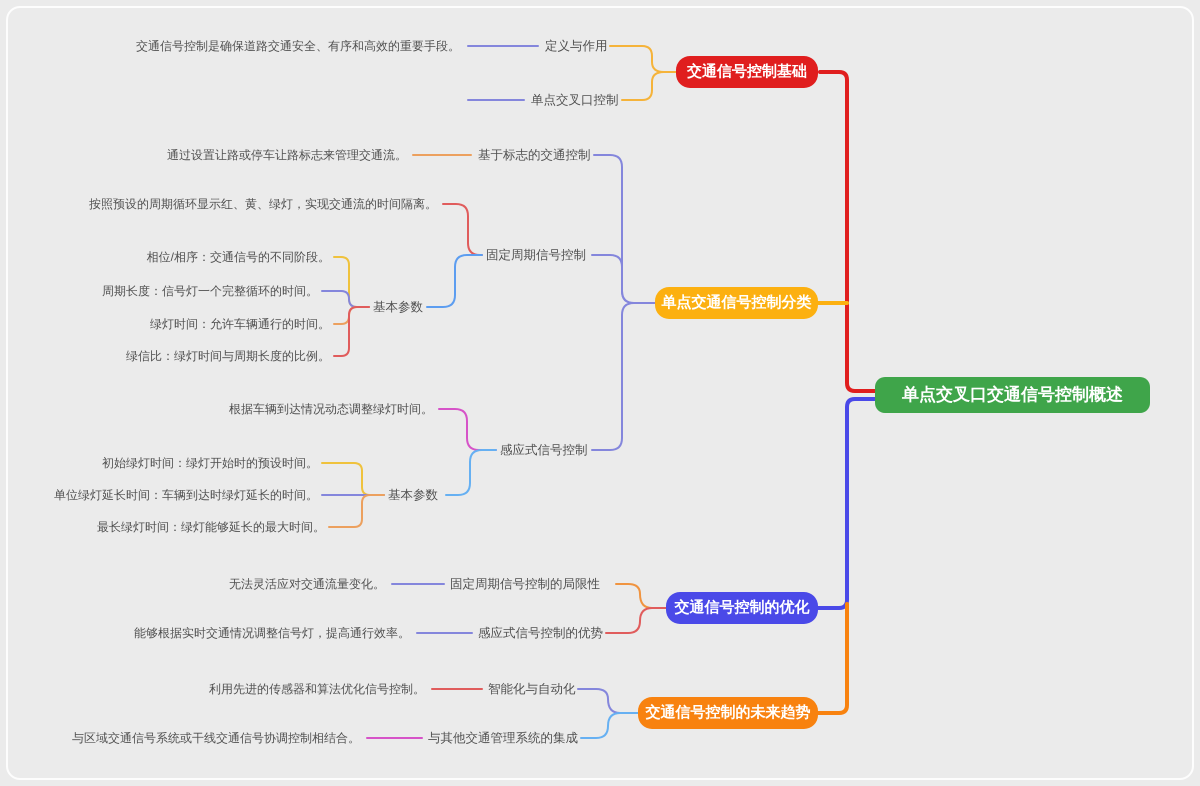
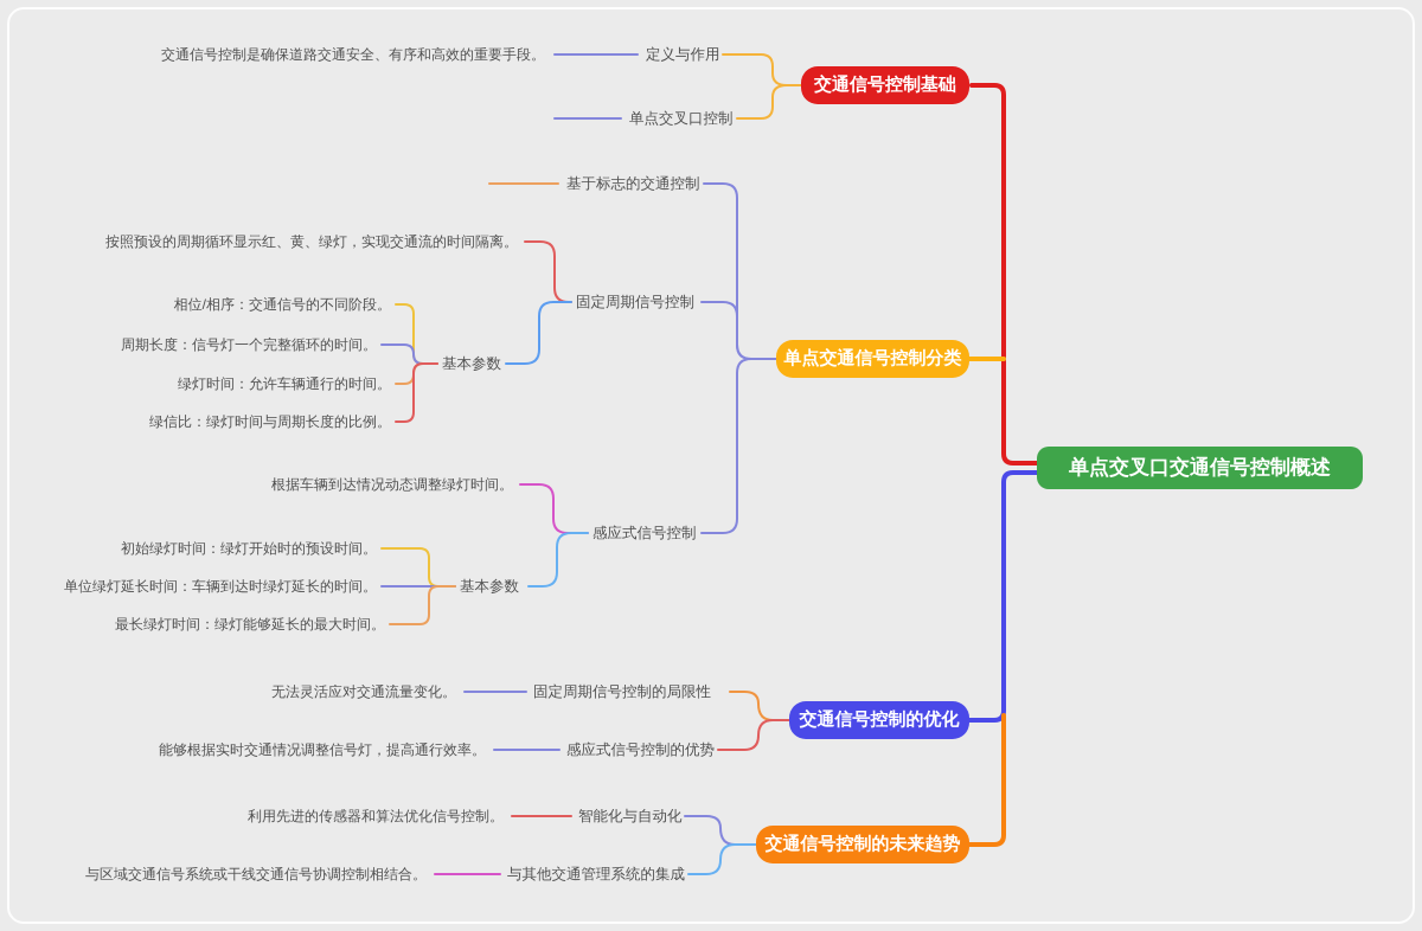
  单点交叉口交通信号控制概述
  交通信号控制基础
  单点交通信号控制分类
  交通信号控制的优化
  交通信号控制的未来趋势
  定义与作用
  单点交叉口控制
  基于标志的交通控制
  固定周期信号控制
  基本参数
  感应式信号控制
  基本参数
  固定周期信号控制的局限性
  感应式信号控制的优势
  智能化与自动化
  与其他交通管理系统的集成
  交通信号控制是确保道路交通安全、有序和高效的重要手段。
- 通过设置让路或停车让路标志来管理交通流。
  按照预设的周期循环显示红、黄、绿灯，实现交通流的时间隔离。
  相位/相序：交通信号的不同阶段。
  周期长度：信号灯一个完整循环的时间。
  绿灯时间：允许车辆通行的时间。
  绿信比：绿灯时间与周期长度的比例。
  根据车辆到达情况动态调整绿灯时间。
  初始绿灯时间：绿灯开始时的预设时间。
  单位绿灯延长时间：车辆到达时绿灯延长的时间。
  最长绿灯时间：绿灯能够延长的最大时间。
  无法灵活应对交通流量变化。
  能够根据实时交通情况调整信号灯，提高通行效率。
  利用先进的传感器和算法优化信号控制。
  与区域交通信号系统或干线交通信号协调控制相结合。
